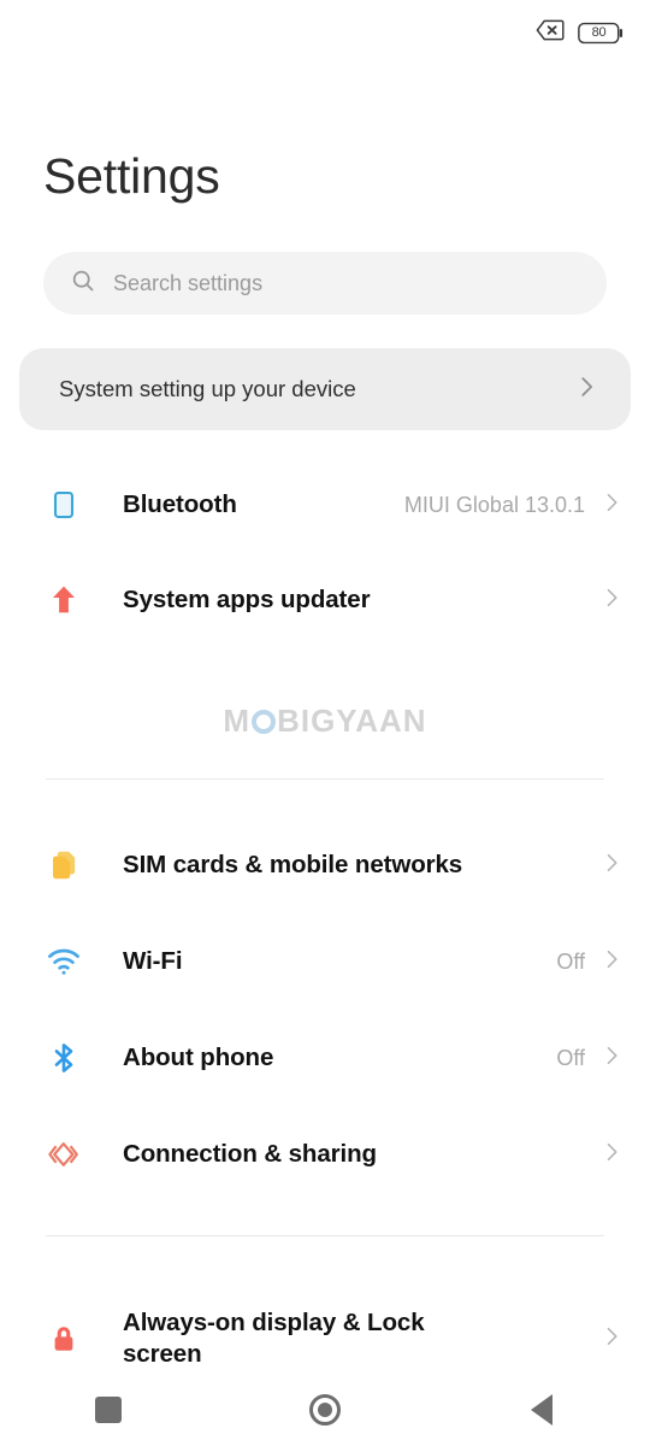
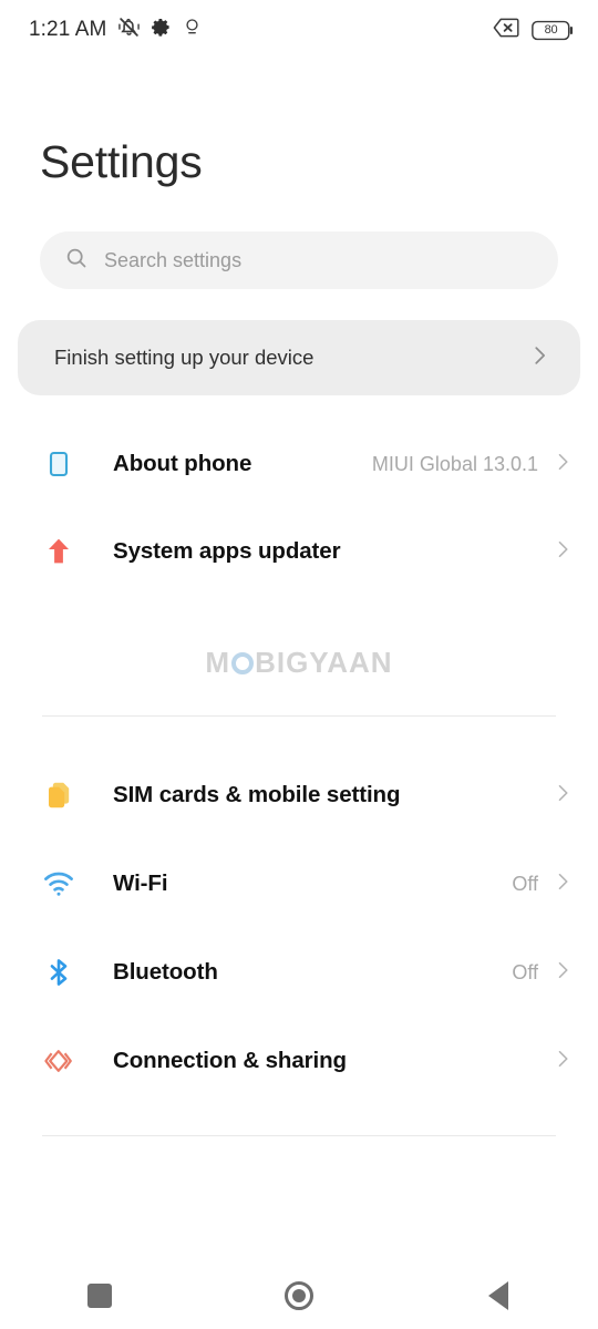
+ 1:21 AM
  80
  Settings
  Search settings
- System setting up your device
+ Finish setting up your device
- Bluetooth
+ About phone
  MIUI Global 13.0.1
  System apps updater
  M BIGYAAN
- SIM cards & mobile networks
+ SIM cards & mobile setting
  Wi-Fi
  Off
- About phone
+ Bluetooth
  Off
  Connection & sharing
- Always-on display & Lock screen
